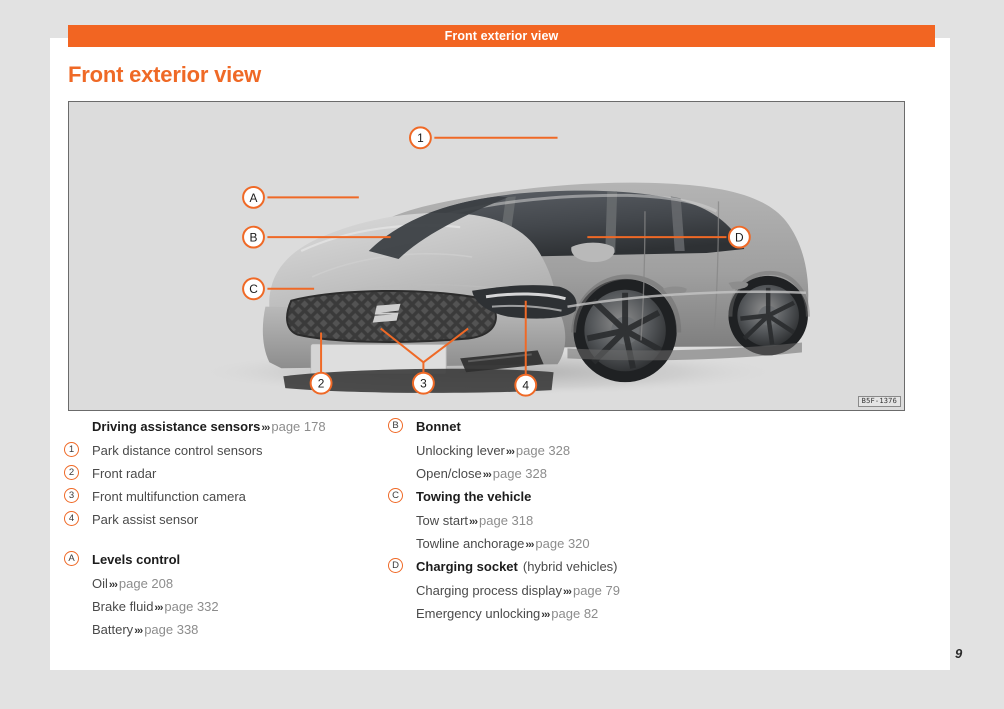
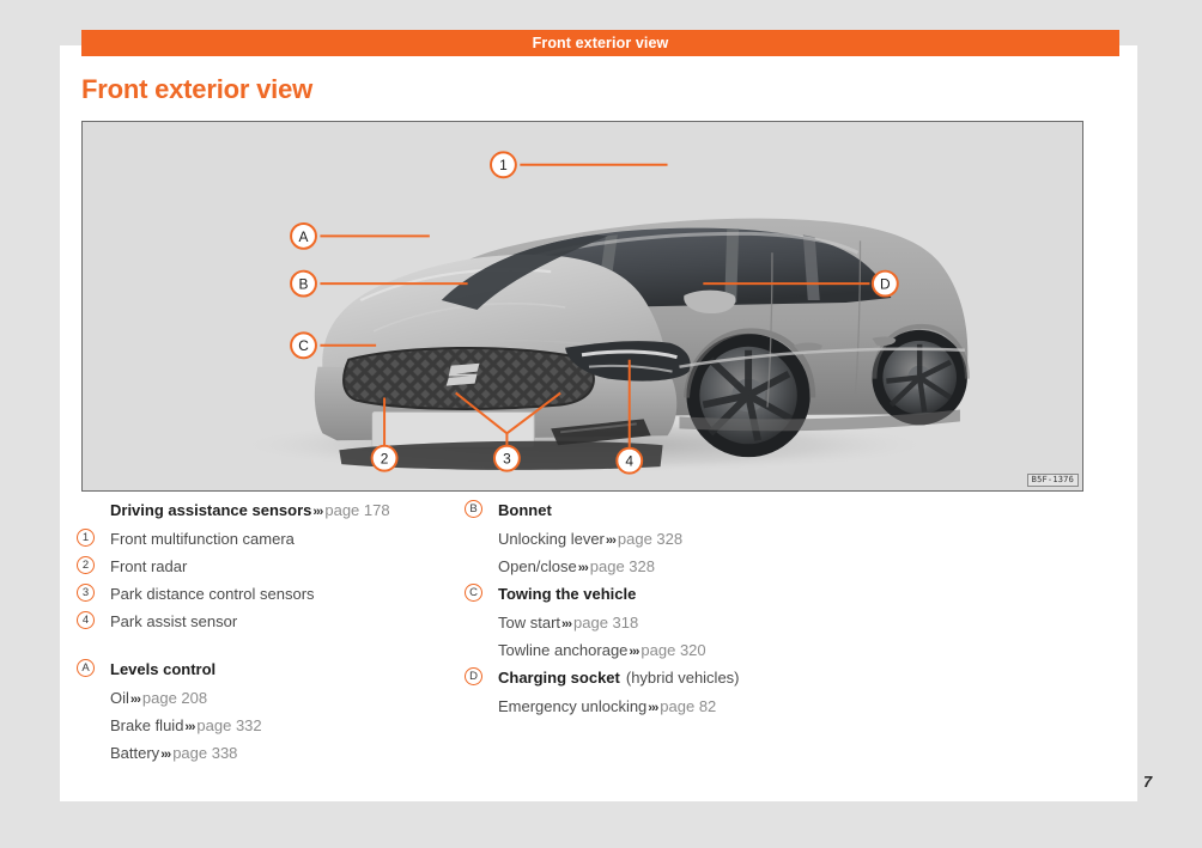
  Front exterior view
  Front exterior view
  1
  A
  B
  C
  D
  2
  3
  4
  B5F-1376
  Driving assistance sensors››› page 178
  1
- Park distance control sensors
+ Front multifunction camera
  2
  Front radar
  3
- Front multifunction camera
+ Park distance control sensors
  4
  Park assist sensor
  A
  Levels control
  Oil››› page 208
  Brake fluid››› page 332
  Battery››› page 338
  B
  Bonnet
  Unlocking lever››› page 328
  Open/close››› page 328
  C
  Towing the vehicle
  Tow start››› page 318
  Towline anchorage››› page 320
  D
  Charging socket (hybrid vehicles)
- Charging process display››› page 79
  Emergency unlocking››› page 82
- 9
+ 7
